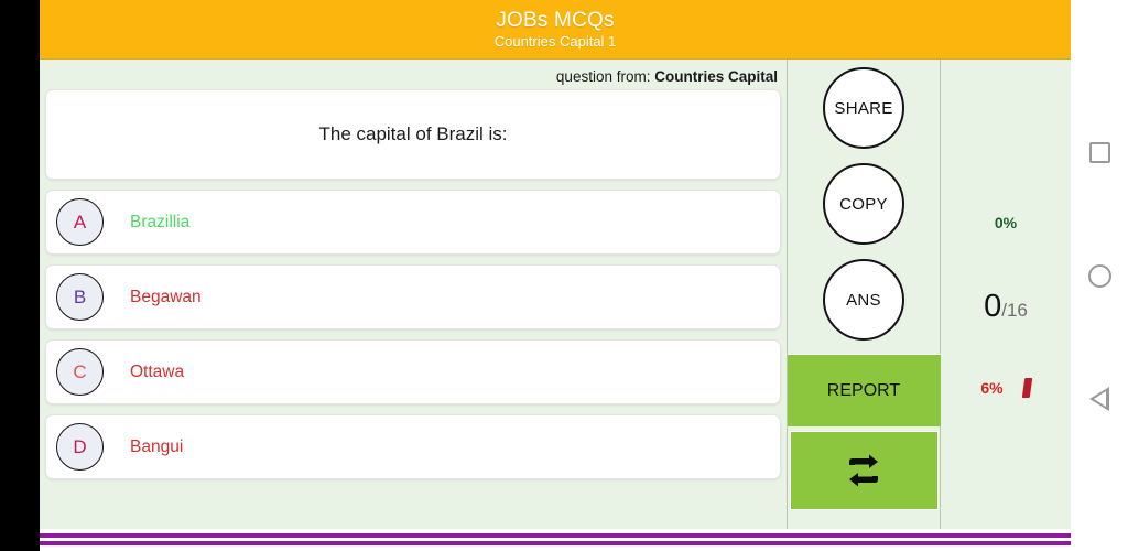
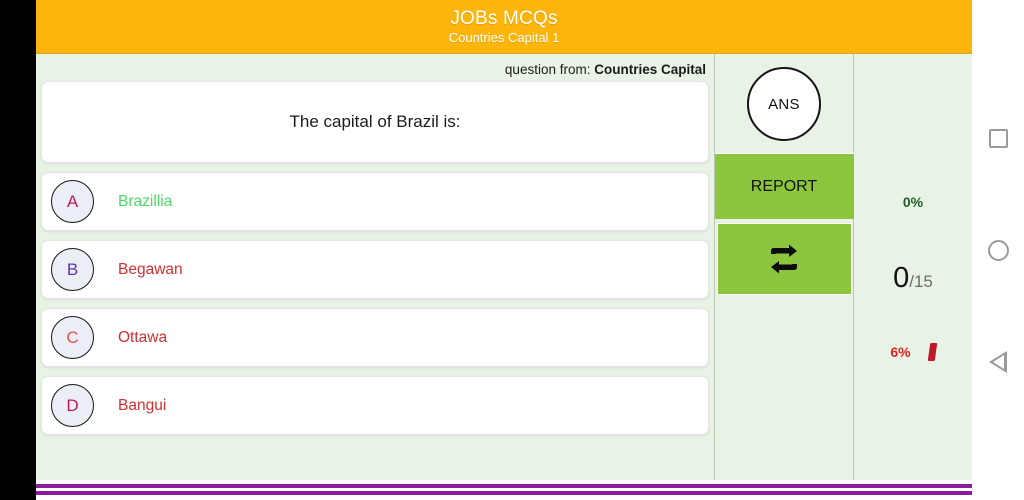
  JOBs MCQs
  Countries Capital 1
  question from: Countries Capital
  The capital of Brazil is:
  A
  Brazillia
  B
  Begawan
  C
  Ottawa
  D
  Bangui
- SHARE
- COPY
  ANS
  REPORT
  0%
  0
- /16
+ /15
  6%
